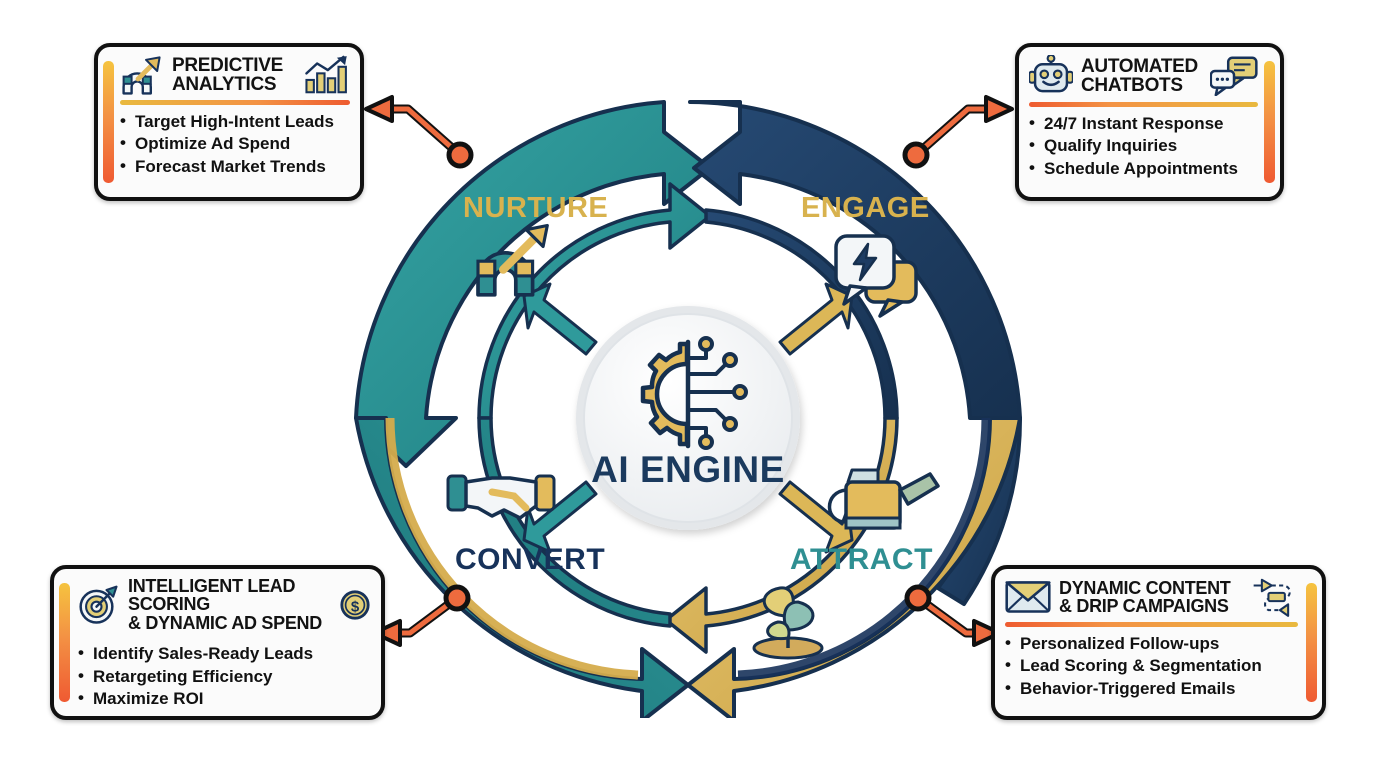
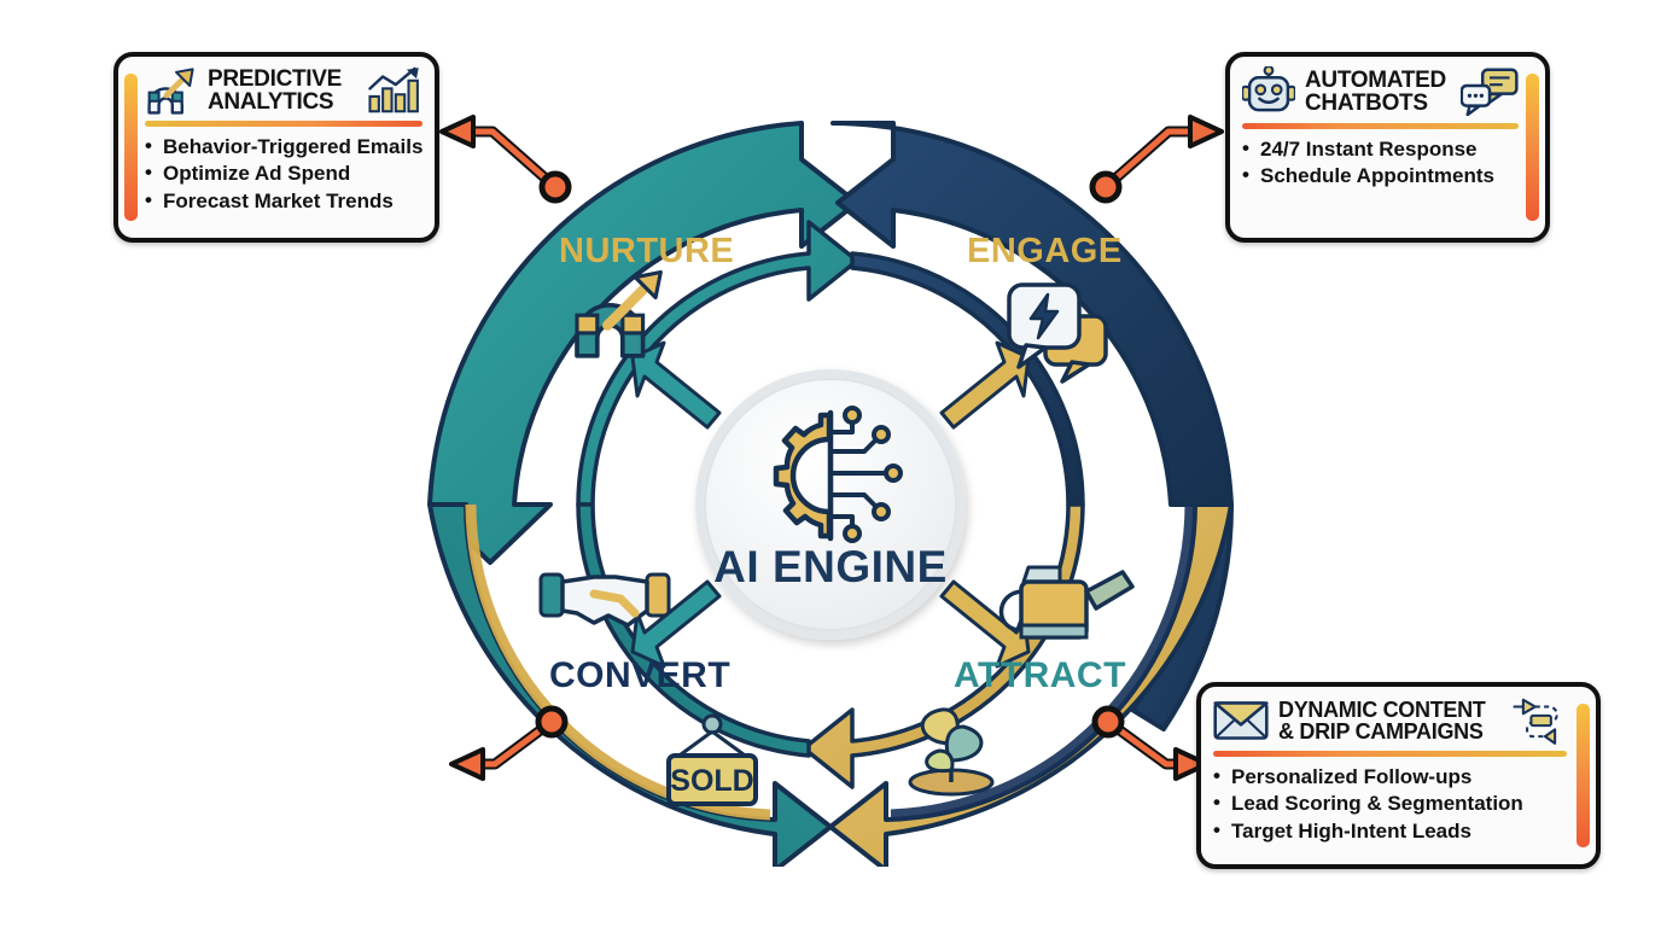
  AI ENGINE
+ SOLD
  NURTURE
  ENGAGE
  CONVERT
  ATTRACT
  PREDICTIVE
  ANALYTICS
- Target High-Intent Leads
+ Behavior-Triggered Emails
  Optimize Ad Spend
  Forecast Market Trends
  AUTOMATED
  CHATBOTS
  24/7 Instant Response
- Qualify Inquiries
  Schedule Appointments
- INTELLIGENT LEAD SCORING
- & DYNAMIC AD SPEND
- $
- Identify Sales-Ready Leads
- Retargeting Efficiency
- Maximize ROI
  DYNAMIC CONTENT
  & DRIP CAMPAIGNS
  Personalized Follow-ups
  Lead Scoring & Segmentation
- Behavior-Triggered Emails
+ Target High-Intent Leads
